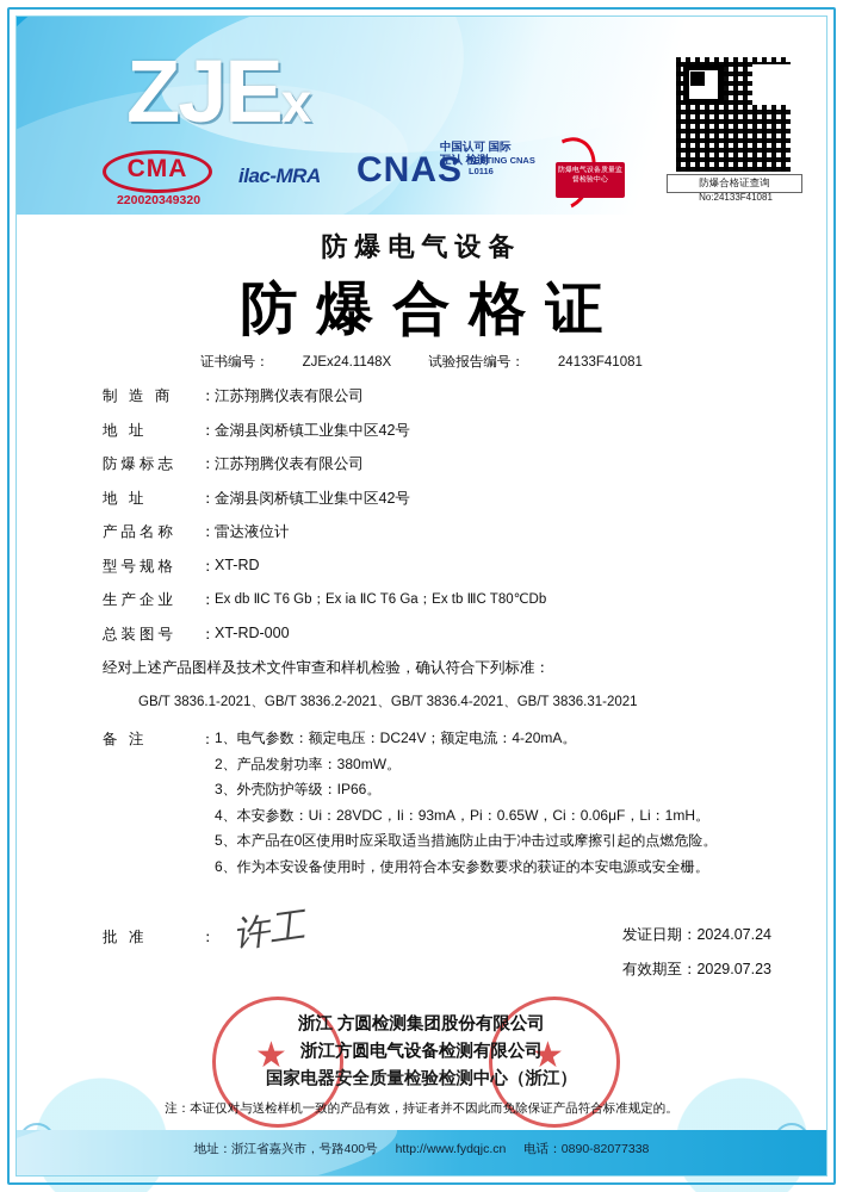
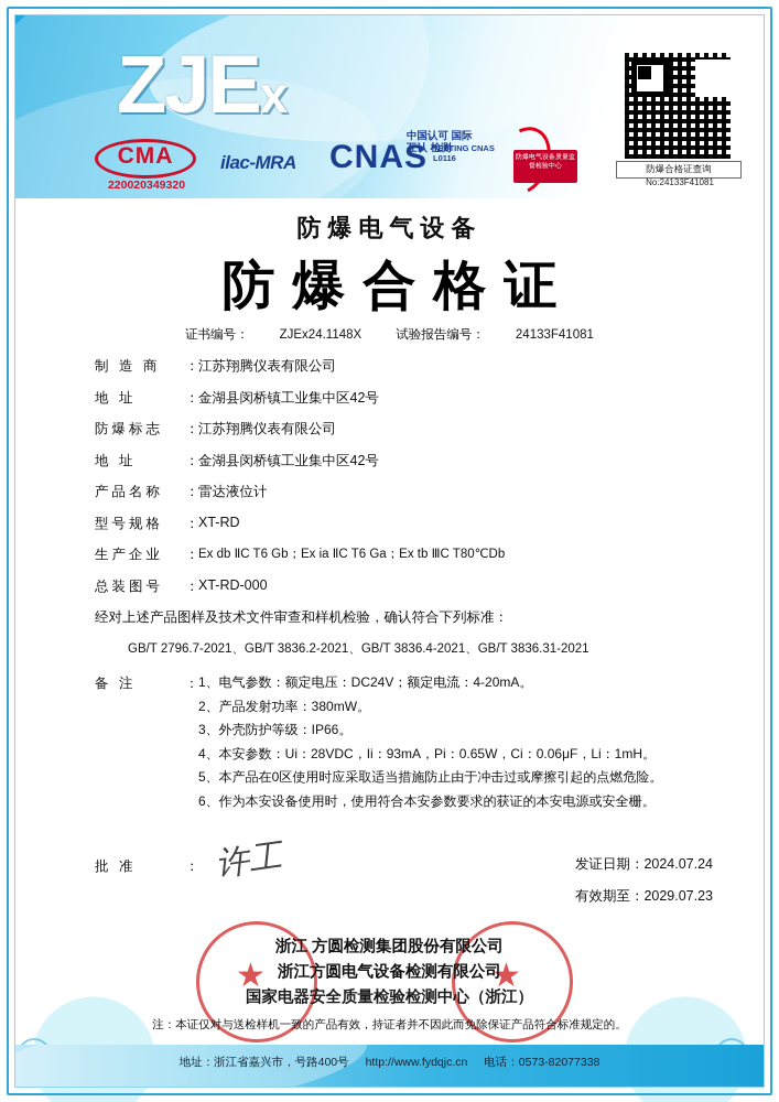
  ZJEx
  CMA
  220020349320
  ilac-MRA
  CNAS
  TESTING CNAS L0116
  中国认可 国际互认 检测
  防爆合格证查询
  No:24133F41081
  防爆电气设备
  防爆合格证
  证书编号： ZJEx24.1148X 试验报告编号： 24133F41081
  制 造 商
  ：
  江苏翔腾仪表有限公司
  地 址
  ：
  金湖县闵桥镇工业集中区42号
  防爆标志
  ：
  江苏翔腾仪表有限公司
  地 址
  ：
  金湖县闵桥镇工业集中区42号
  产品名称
  ：
  雷达液位计
  型号规格
  ：
  XT-RD
  生产企业
  ：
  Ex db ⅡC T6 Gb；Ex ia ⅡC T6 Ga；Ex tb ⅢC T80℃Db
  总装图号
  ：
  XT-RD-000
  经对上述产品图样及技术文件审查和样机检验，确认符合下列标准：
- GB/T 3836.1-2021、GB/T 3836.2-2021、GB/T 3836.4-2021、GB/T 3836.31-2021
+ GB/T 2796.7-2021、GB/T 3836.2-2021、GB/T 3836.4-2021、GB/T 3836.31-2021
  备 注
  ：
  1、电气参数：额定电压：DC24V；额定电流：4-20mA。
  2、产品发射功率：380mW。
  3、外壳防护等级：IP66。
  4、本安参数：Ui：28VDC，Ii：93mA，Pi：0.65W，Ci：0.06μF，Li：1mH。
  5、本产品在0区使用时应采取适当措施防止由于冲击过或摩擦引起的点燃危险。
  6、作为本安设备使用时，使用符合本安参数要求的获证的本安电源或安全栅。
  批 准
  ：
  发证日期：2024.07.24
  有效期至：2029.07.23
  ★
  ★
  浙江 方圆检测集团股份有限公司
  浙江方圆电气设备检测有限公司
  国家电器安全质量检验检测中心（浙江）
  注：本证仅对与送检样机一致的产品有效，持证者并不因此而免除保证产品符合标准规定的。
- 地址：浙江省嘉兴市，号路400号 http://www.fydqjc.cn 电话：0890-82077338
+ 地址：浙江省嘉兴市，号路400号 http://www.fydqjc.cn 电话：0573-82077338
